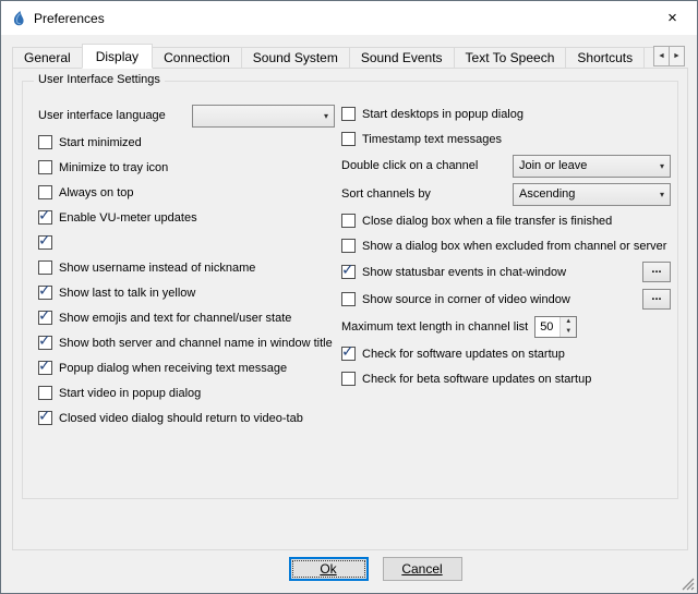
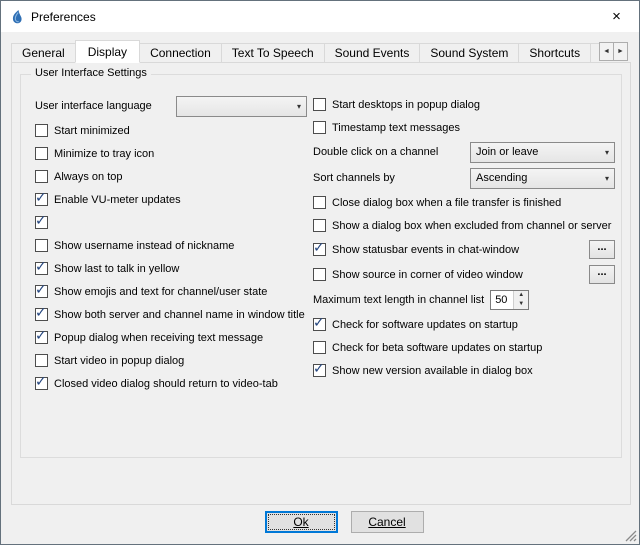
  Preferences
  ×
  General
  Display
  Connection
- Sound System
+ Text To Speech
  Sound Events
- Text To Speech
+ Sound System
  Shortcuts
  User Interface Settings
  User interface language
  ▾
  Start minimized
  Minimize to tray icon
  Always on top
  Enable VU-meter updates
  Show username instead of nickname
  Show last to talk in yellow
  Show emojis and text for channel/user state
  Show both server and channel name in window title
  Popup dialog when receiving text message
  Start video in popup dialog
  Closed video dialog should return to video-tab
  Start desktops in popup dialog
  Timestamp text messages
  Double click on a channel
  Join or leave
  ▾
  Sort channels by
  Ascending
  ▾
  Close dialog box when a file transfer is finished
  Show a dialog box when excluded from channel or server
  Show statusbar events in chat-window
  ...
  Show source in corner of video window
  ...
  Maximum text length in channel list
  50
  Check for software updates on startup
  Check for beta software updates on startup
+ Show new version available in dialog box
  Ok
  Cancel
